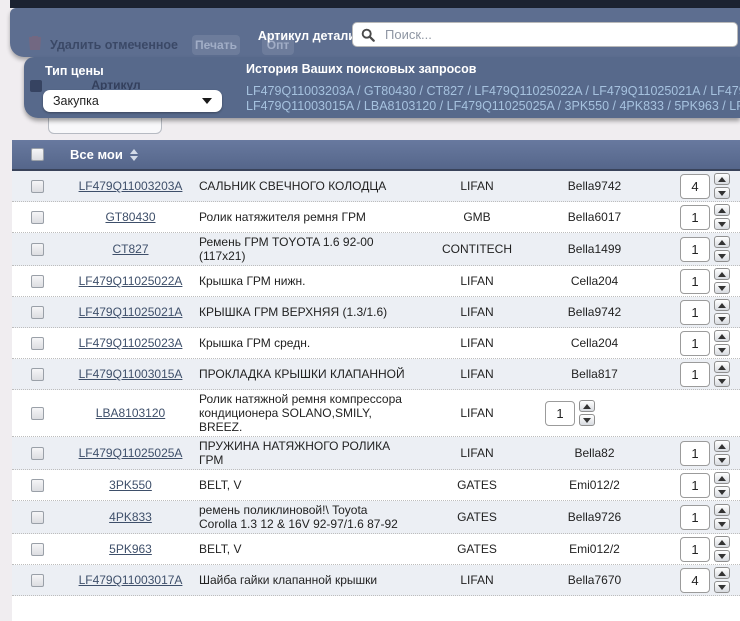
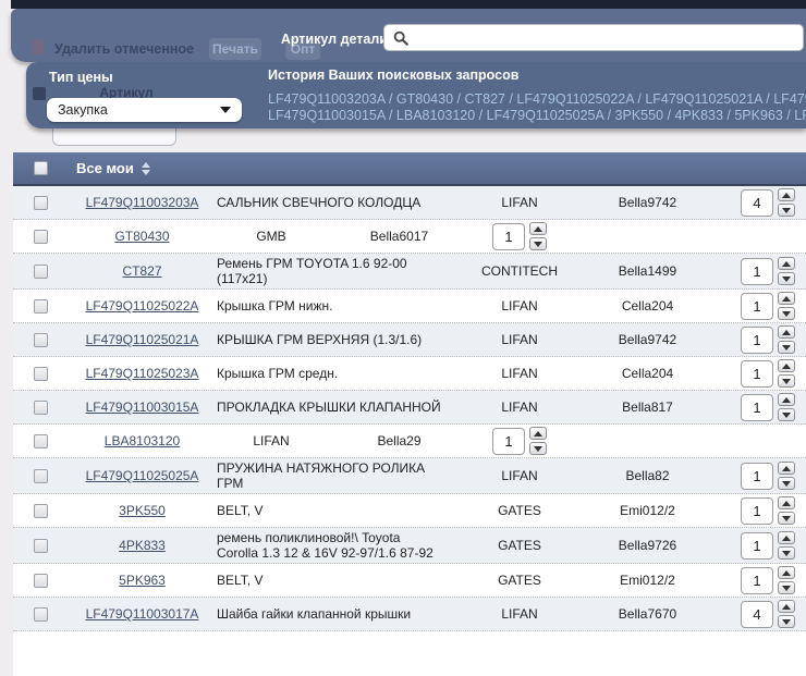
  Удалить отмеченное
  Печать
  Опт
  Артикул детал
- Поиск...
  Артикул
  Тип цены
  Закупка
  История Ваших поисковых запросов
  LF479Q11003203A / GT80430 / CT827 / LF479Q11025022A / LF479Q11025021A / LF47
  LF479Q11003015A / LBA8103120 / LF479Q11025025A / 3PK550 / 4PK833 / 5PK963 / L
  Все мои
  LF479Q11003203A
  САЛЬНИК СВЕЧНОГО КОЛОДЦА
  LIFAN
  Bella9742
  4
  GT80430
- Ролик натяжителя ремня ГРМ
  GMB
  Bella6017
  1
  CT827
  Ремень ГРМ TOYOTA 1.6 92-00
  (117x21)
  CONTITECH
  Bella1499
  1
  LF479Q11025022A
  Крышка ГРМ нижн.
  LIFAN
  Cella204
  1
  LF479Q11025021A
  КРЫШКА ГРМ ВЕРХНЯЯ (1.3/1.6)
  LIFAN
  Bella9742
  1
  LF479Q11025023A
  Крышка ГРМ средн.
  LIFAN
  Cella204
  1
  LF479Q11003015A
  ПРОКЛАДКА КРЫШКИ КЛАПАННОЙ
  LIFAN
  Bella817
  1
  LBA8103120
- Ролик натяжной ремня компрессора
- кондиционера SOLANO,SMILY,
- BREEZ.
  LIFAN
+ Bella29
  1
  LF479Q11025025A
  ПРУЖИНА НАТЯЖНОГО РОЛИКА
  ГРМ
  LIFAN
  Bella82
  1
  3PK550
  BELT, V
  GATES
  Emi012/2
  1
  4PK833
  ремень поликлиновой!\ Toyota
  Corolla 1.3 12 & 16V 92-97/1.6 87-92
  GATES
  Bella9726
  1
  5PK963
  BELT, V
  GATES
  Emi012/2
  1
  LF479Q11003017A
  Шайба гайки клапанной крышки
  LIFAN
  Bella7670
  4
